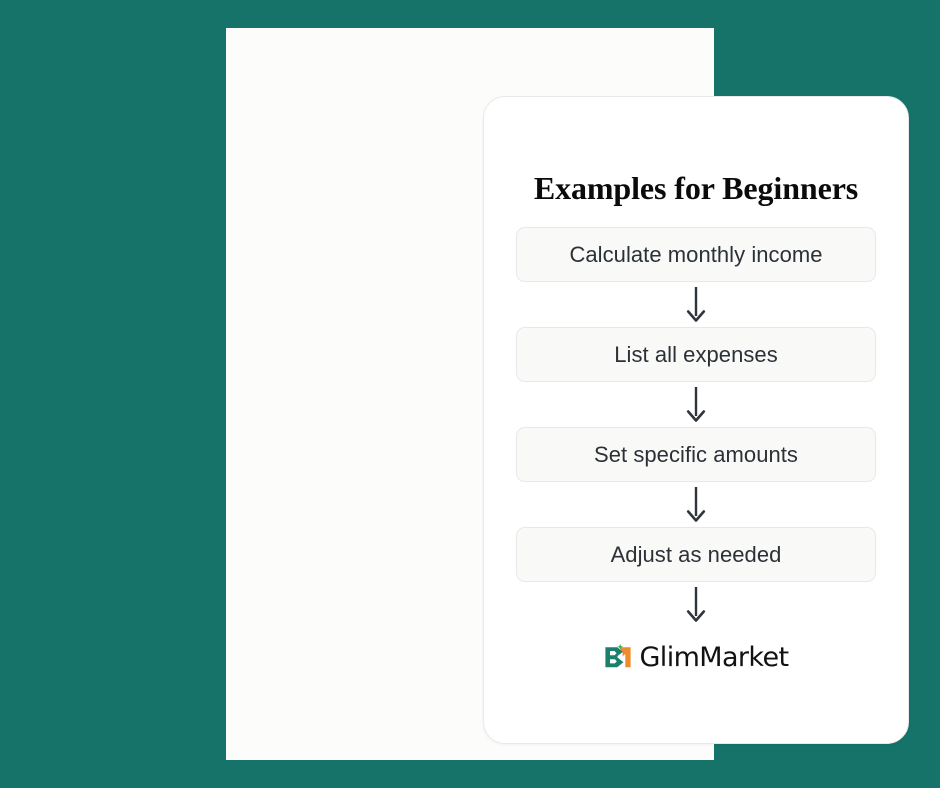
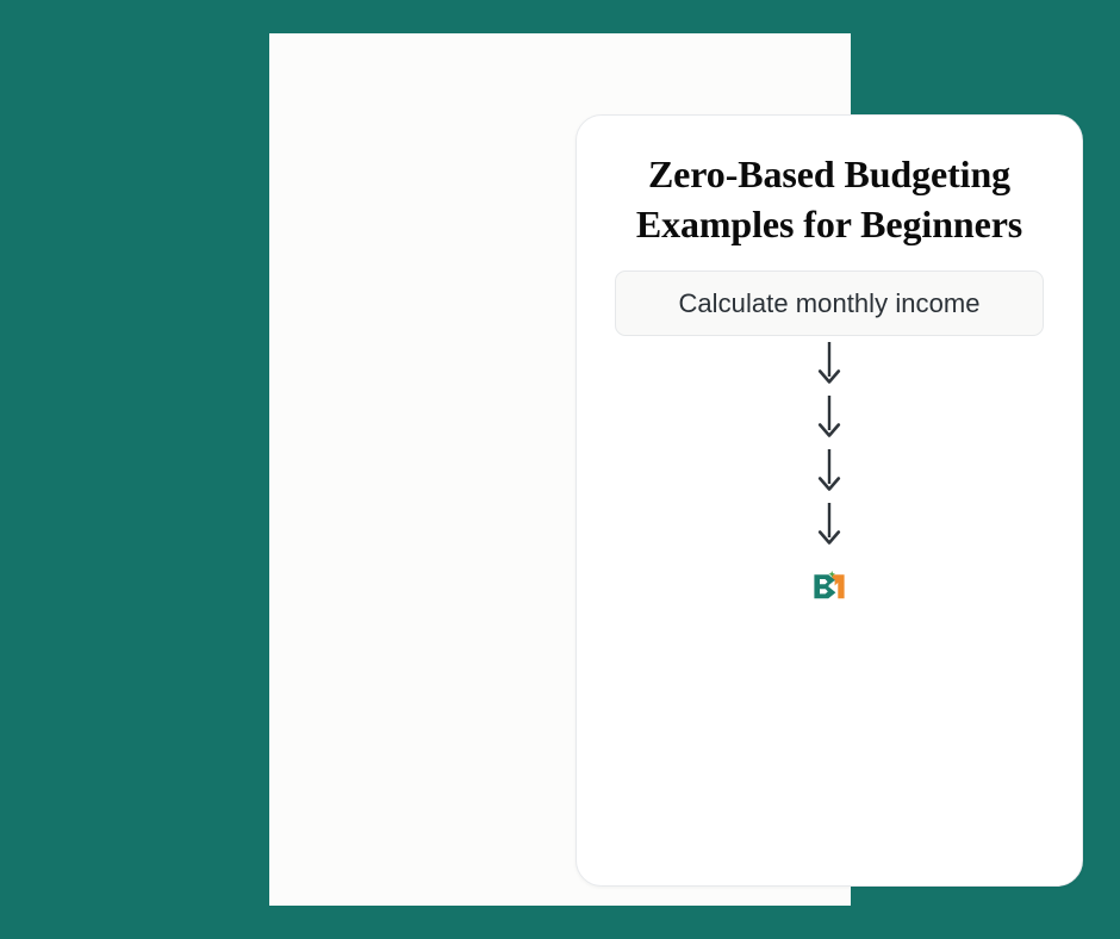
+ Zero-Based Budgeting
  Examples for Beginners
  Calculate monthly income
- List all expenses
- Set specific amounts
- Adjust as needed
- GlimMarket
